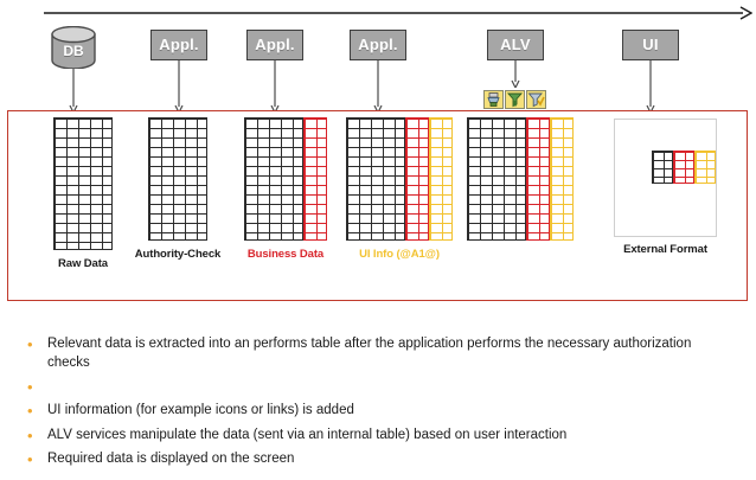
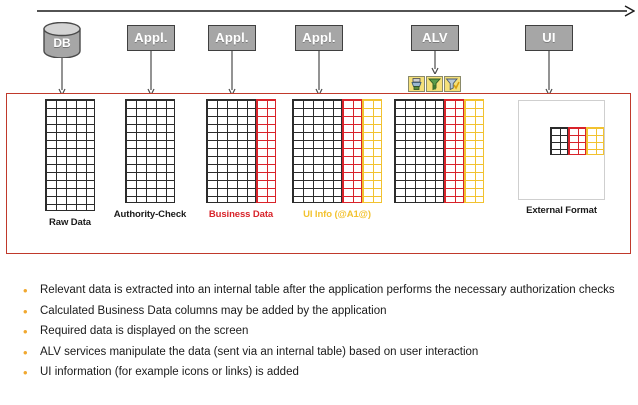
  DB
  Appl.
  Appl.
  Appl.
  ALV
  UI
  Raw Data
  Authority-Check
  Business Data
  UI Info (@A1@)
  External Format
  •
- Relevant data is extracted into an performs table after the application performs the necessary authorization checks
+ Relevant data is extracted into an internal table after the application performs the necessary authorization checks
  •
+ Calculated Business Data columns may be added by the application
  •
- UI information (for example icons or links) is added
+ Required data is displayed on the screen
  •
  ALV services manipulate the data (sent via an internal table) based on user interaction
  •
- Required data is displayed on the screen
+ UI information (for example icons or links) is added
